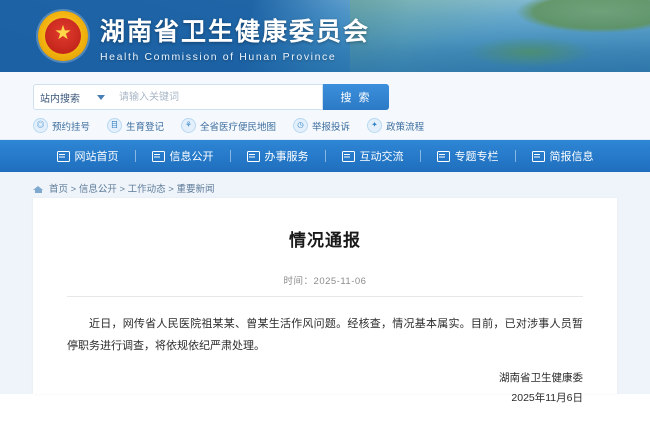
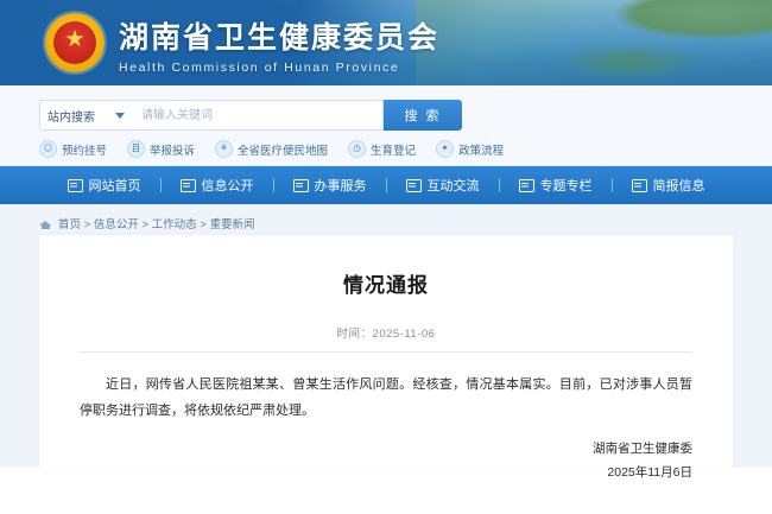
  ★
  湖南省卫生健康委员会
  Health Commission of Hunan Province
  站内搜索
  请输入关键词
  搜 索
  ◎
  预约挂号
  目
- 生育登记
+ 举报投诉
  ⚘
  全省医疗便民地图
  ◷
- 举报投诉
+ 生育登记
  ✦
  政策流程
  网站首页
  信息公开
  办事服务
  互动交流
  专题专栏
  简报信息
  首页 > 信息公开 > 工作动态 > 重要新闻
  情况通报
  时间：2025-11-06
  近日，网传省人民医院祖某某、曾某生活作风问题。经核查，情况基本属实。目前，已对涉事人员暂停职务进行调查，将依规依纪严肃处理。
  湖南省卫生健康委
  2025年11月6日
